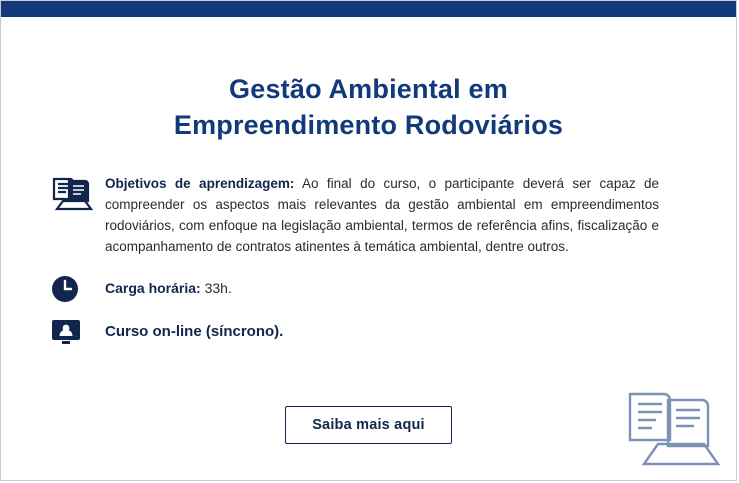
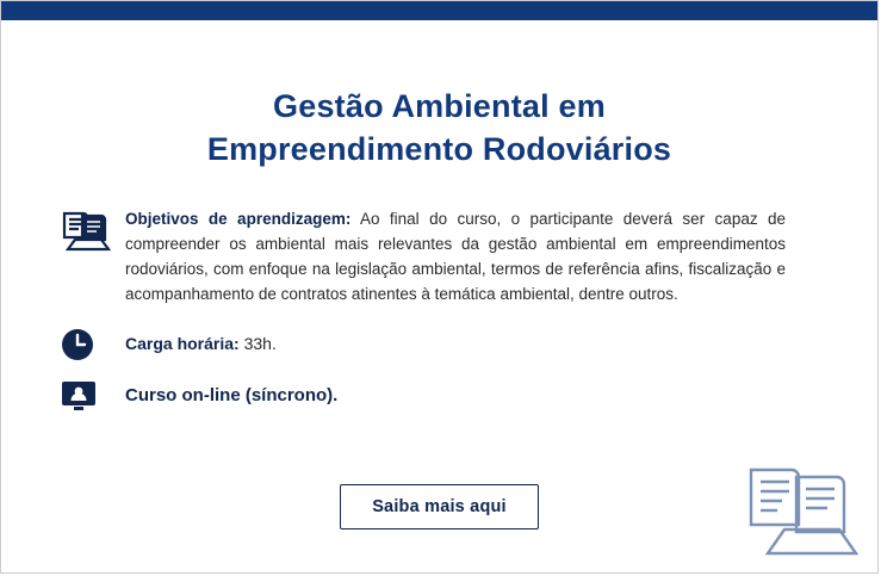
  Gestão Ambiental em
  Empreendimento Rodoviários
- Objetivos de aprendizagem: Ao final do curso, o participante deverá ser capaz de compreender os aspectos mais relevantes da gestão ambiental em empreendimentos rodoviários, com enfoque na legislação ambiental, termos de referência afins, fiscalização e acompanhamento de contratos atinentes à temática ambiental, dentre outros.
+ Objetivos de aprendizagem: Ao final do curso, o participante deverá ser capaz de compreender os ambiental mais relevantes da gestão ambiental em empreendimentos rodoviários, com enfoque na legislação ambiental, termos de referência afins, fiscalização e acompanhamento de contratos atinentes à temática ambiental, dentre outros.
  Carga horária: 33h.
  Curso on-line (síncrono).
  Saiba mais aqui
